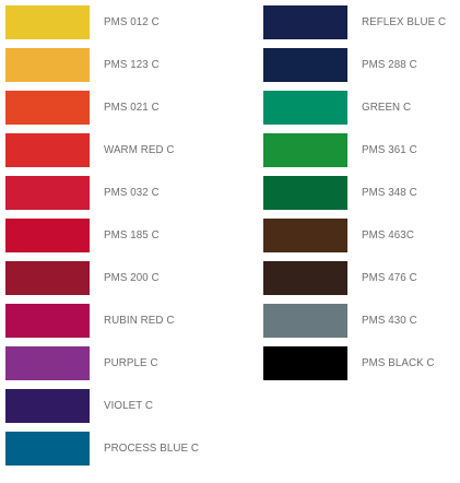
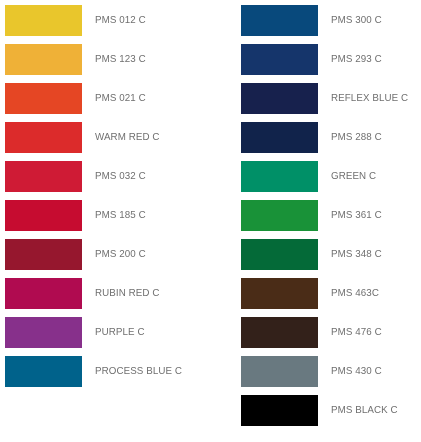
  PMS 012 C
  PMS 123 C
  PMS 021 C
  WARM RED C
  PMS 032 C
  PMS 185 C
  PMS 200 C
  RUBIN RED C
  PURPLE C
- VIOLET C
  PROCESS BLUE C
+ PMS 300 C
+ PMS 293 C
  REFLEX BLUE C
  PMS 288 C
  GREEN C
  PMS 361 C
  PMS 348 C
  PMS 463C
  PMS 476 C
  PMS 430 C
  PMS BLACK C
